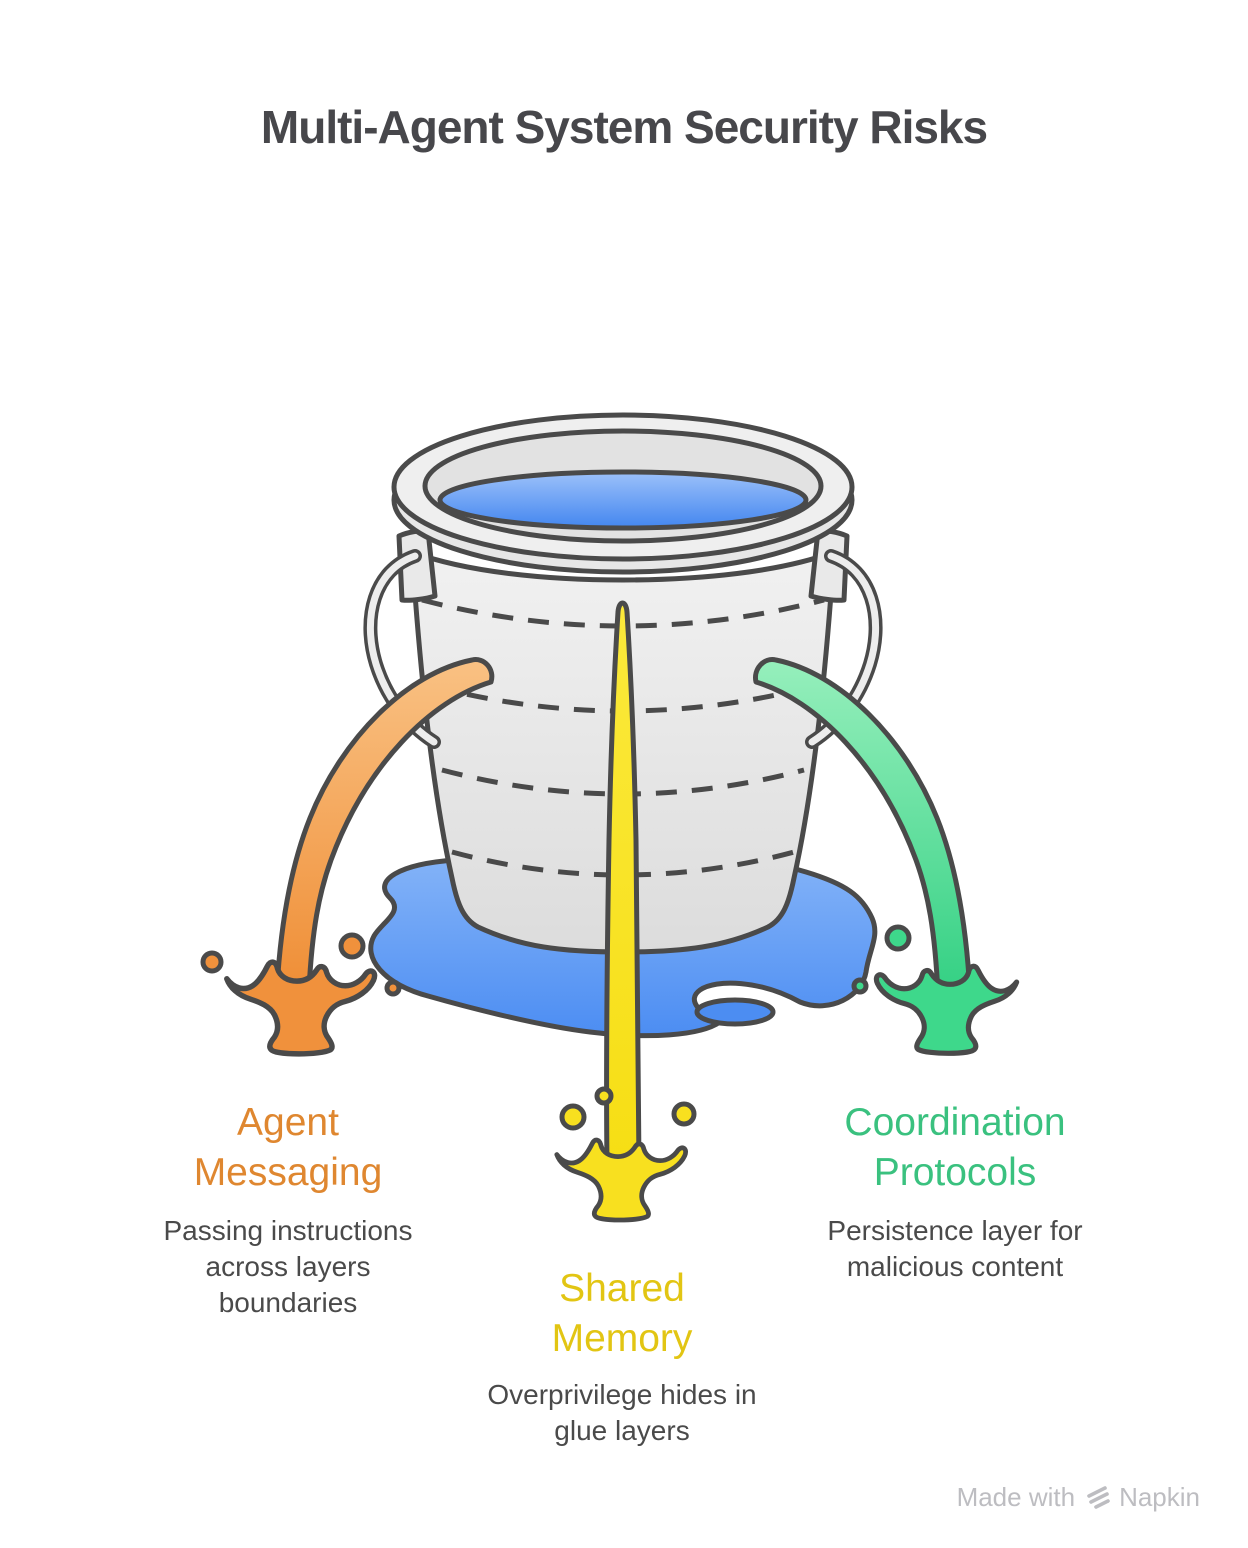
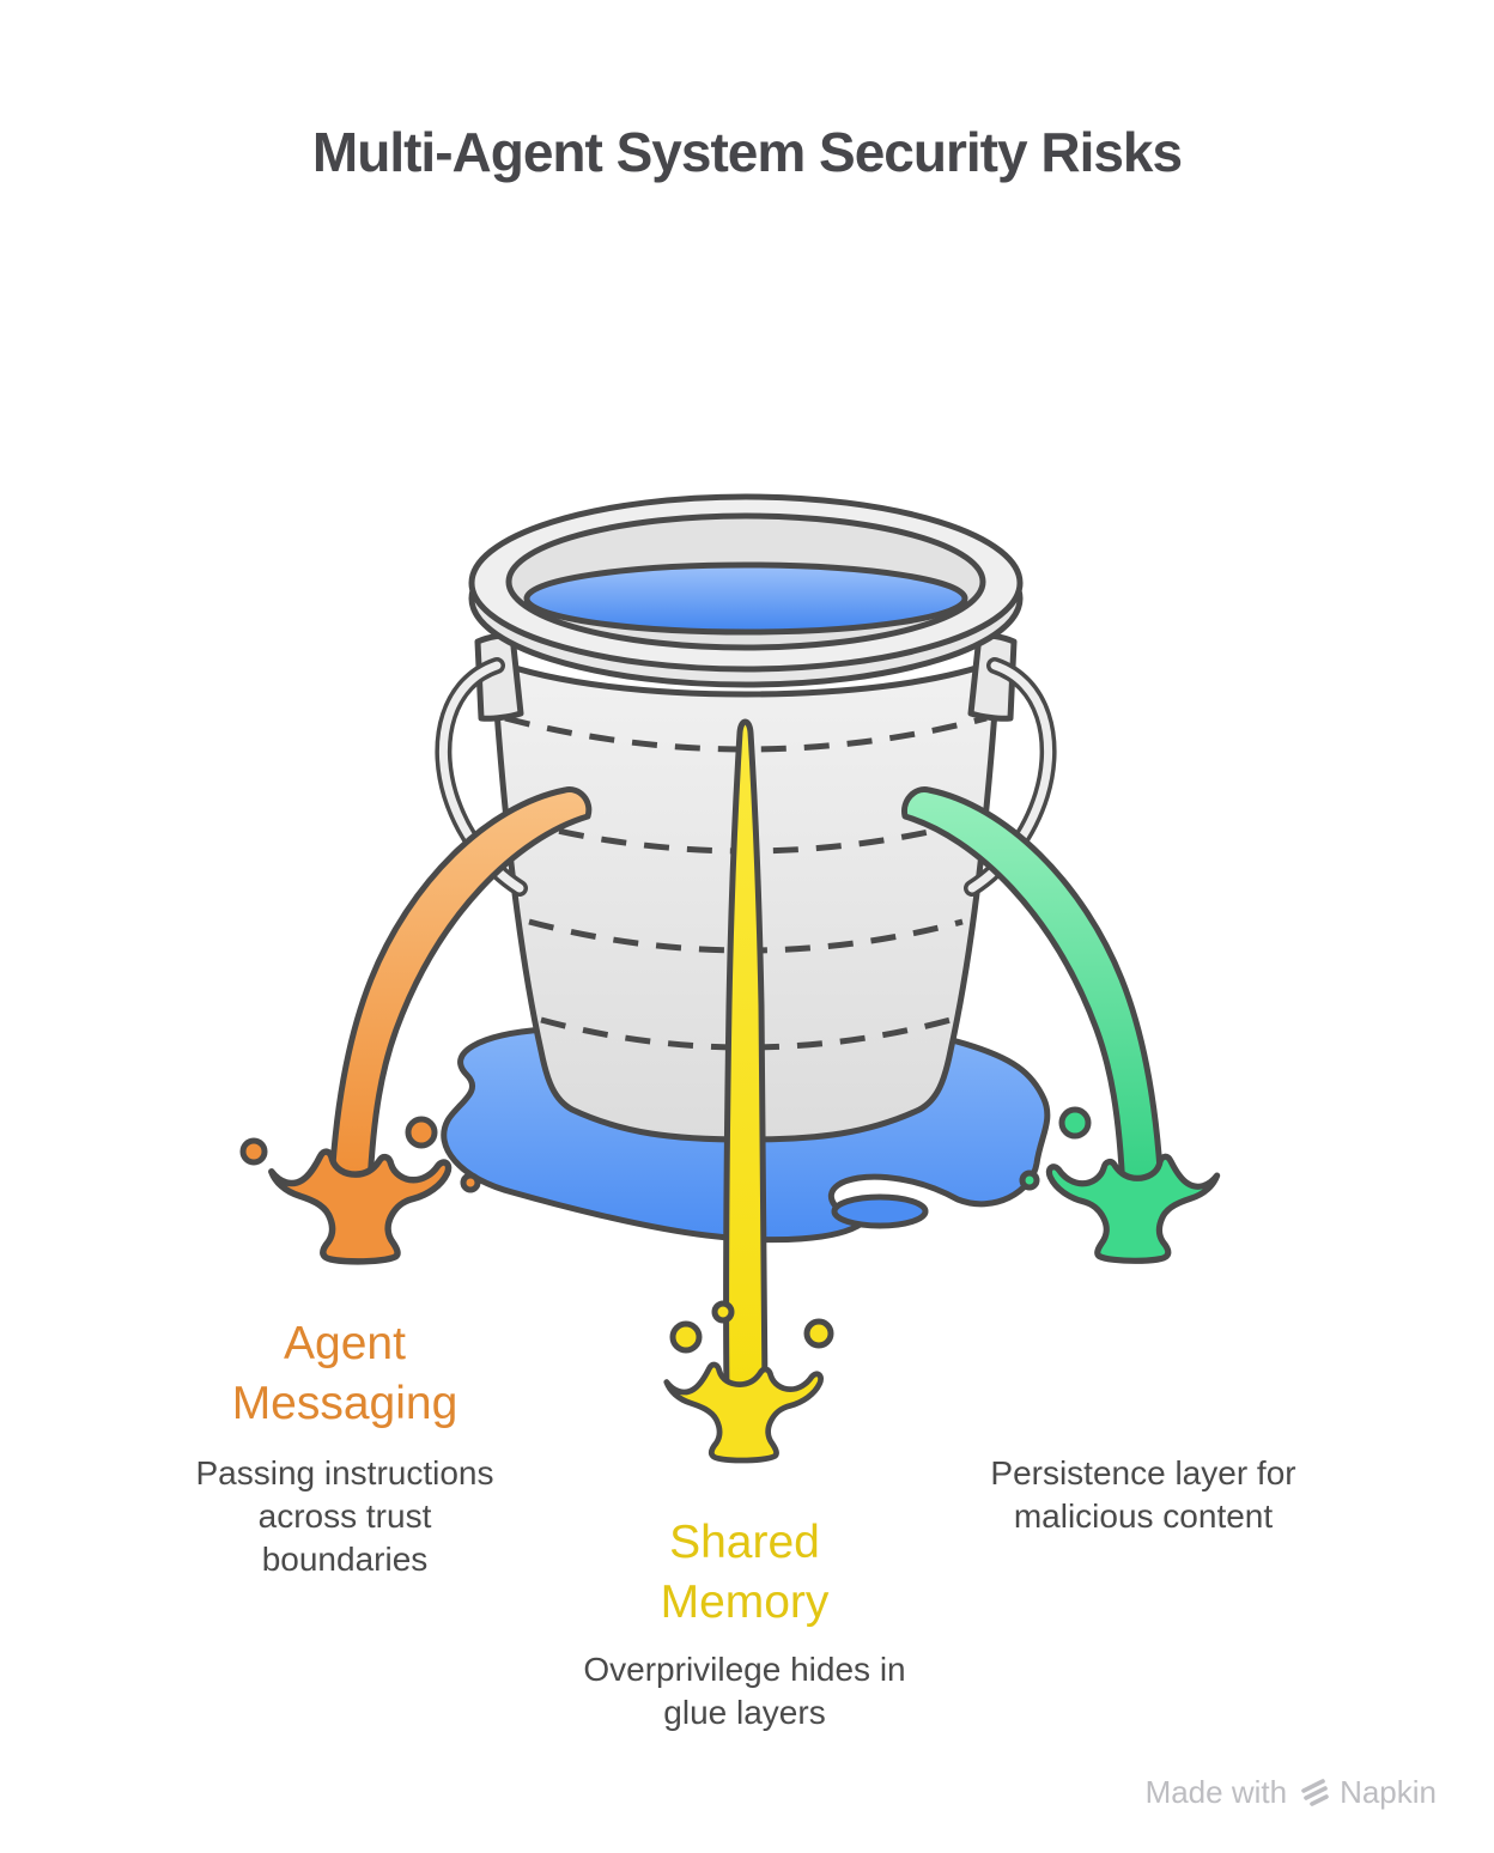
  Multi-Agent System Security Risks
  Agent Messaging
- Passing instructions across layers boundaries
+ Passing instructions across trust boundaries
  Shared Memory
  Overprivilege hides in glue layers
- Coordination Protocols
  Persistence layer for malicious content
  Made with
  Napkin
